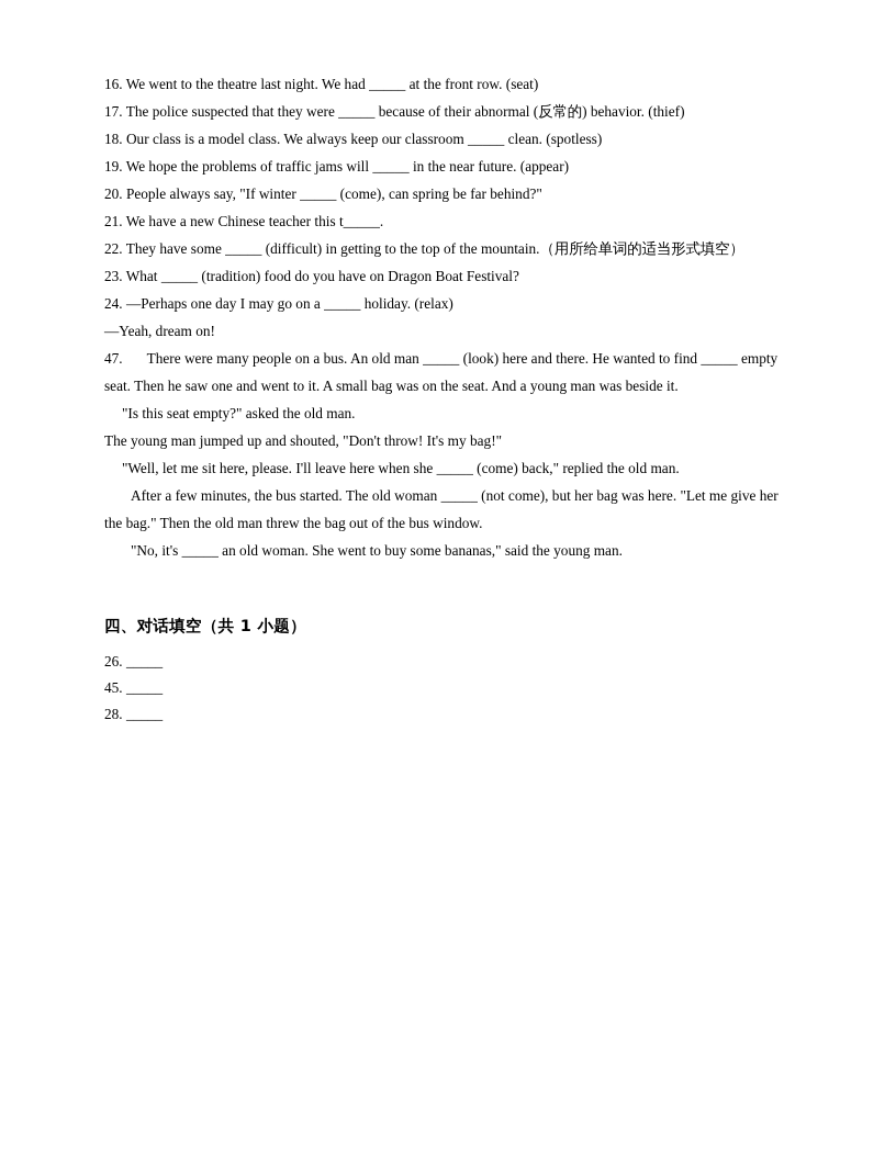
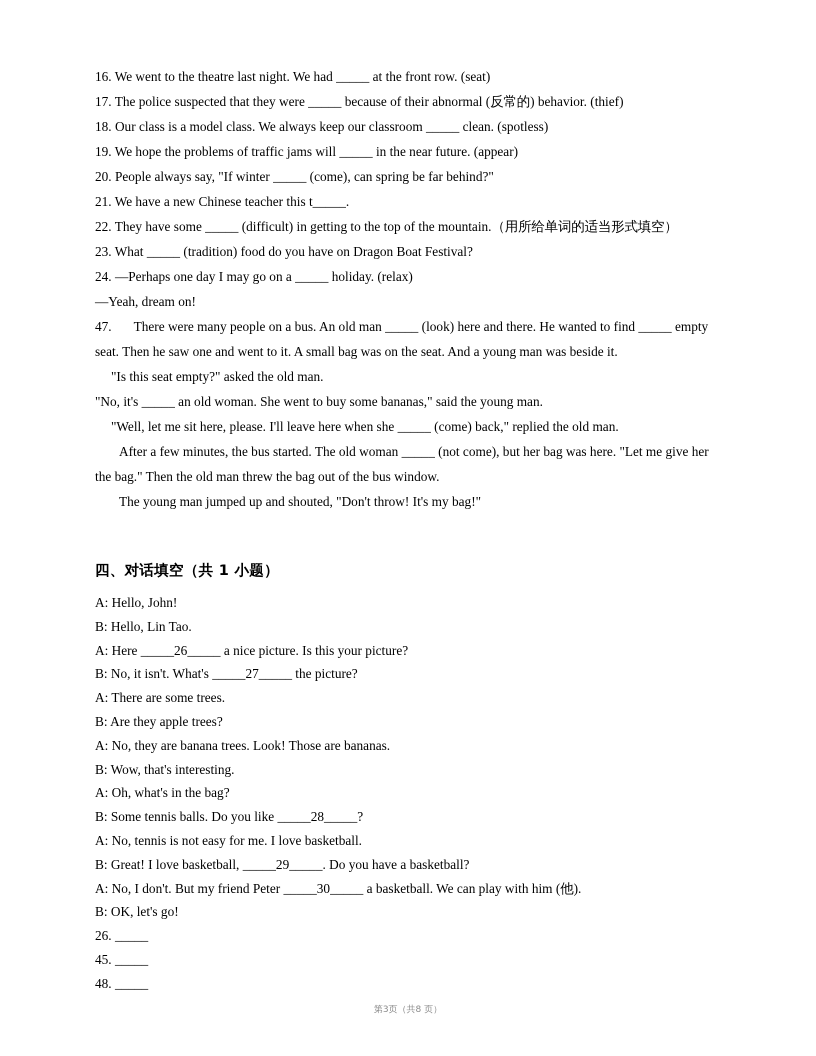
  16. We went to the theatre last night. We had _____ at the front row. (seat)
  17. The police suspected that they were _____ because of their abnormal (反常的) behavior. (thief)
  18. Our class is a model class. We always keep our classroom _____ clean. (spotless)
  19. We hope the problems of traffic jams will _____ in the near future. (appear)
  20. People always say, "If winter _____ (come), can spring be far behind?"
  21. We have a new Chinese teacher this t_____.
  22. They have some _____ (difficult) in getting to the top of the mountain.（用所给单词的适当形式填空）
  23. What _____ (tradition) food do you have on Dragon Boat Festival?
  24. —Perhaps one day I may go on a _____ holiday. (relax)
  —Yeah, dream on!
  47. There were many people on a bus. An old man _____ (look) here and there. He wanted to find _____ empty seat. Then he saw one and went to it. A small bag was on the seat. And a young man was beside it.
  "Is this seat empty?" asked the old man.
- The young man jumped up and shouted, "Don't throw! It's my bag!"
+ "No, it's _____ an old woman. She went to buy some bananas," said the young man.
  "Well, let me sit here, please. I'll leave here when she _____ (come) back," replied the old man.
  After a few minutes, the bus started. The old woman _____ (not come), but her bag was here. "Let me give her the bag." Then the old man threw the bag out of the bus window.
- "No, it's _____ an old woman. She went to buy some bananas," said the young man.
+ The young man jumped up and shouted, "Don't throw! It's my bag!"
  四、对话填空（共 1 小题）
+ A: Hello, John!
+ B: Hello, Lin Tao.
+ A: Here _____26_____ a nice picture. Is this your picture?
+ B: No, it isn't. What's _____27_____ the picture?
+ A: There are some trees.
+ B: Are they apple trees?
+ A: No, they are banana trees. Look! Those are bananas.
+ B: Wow, that's interesting.
+ A: Oh, what's in the bag?
+ B: Some tennis balls. Do you like _____28_____?
+ A: No, tennis is not easy for me. I love basketball.
+ B: Great! I love basketball, _____29_____. Do you have a basketball?
+ A: No, I don't. But my friend Peter _____30_____ a basketball. We can play with him (他).
+ B: OK, let's go!
  26. _____
  45. _____
- 28. _____
+ 48. _____
+ 第3页（共8 页）
